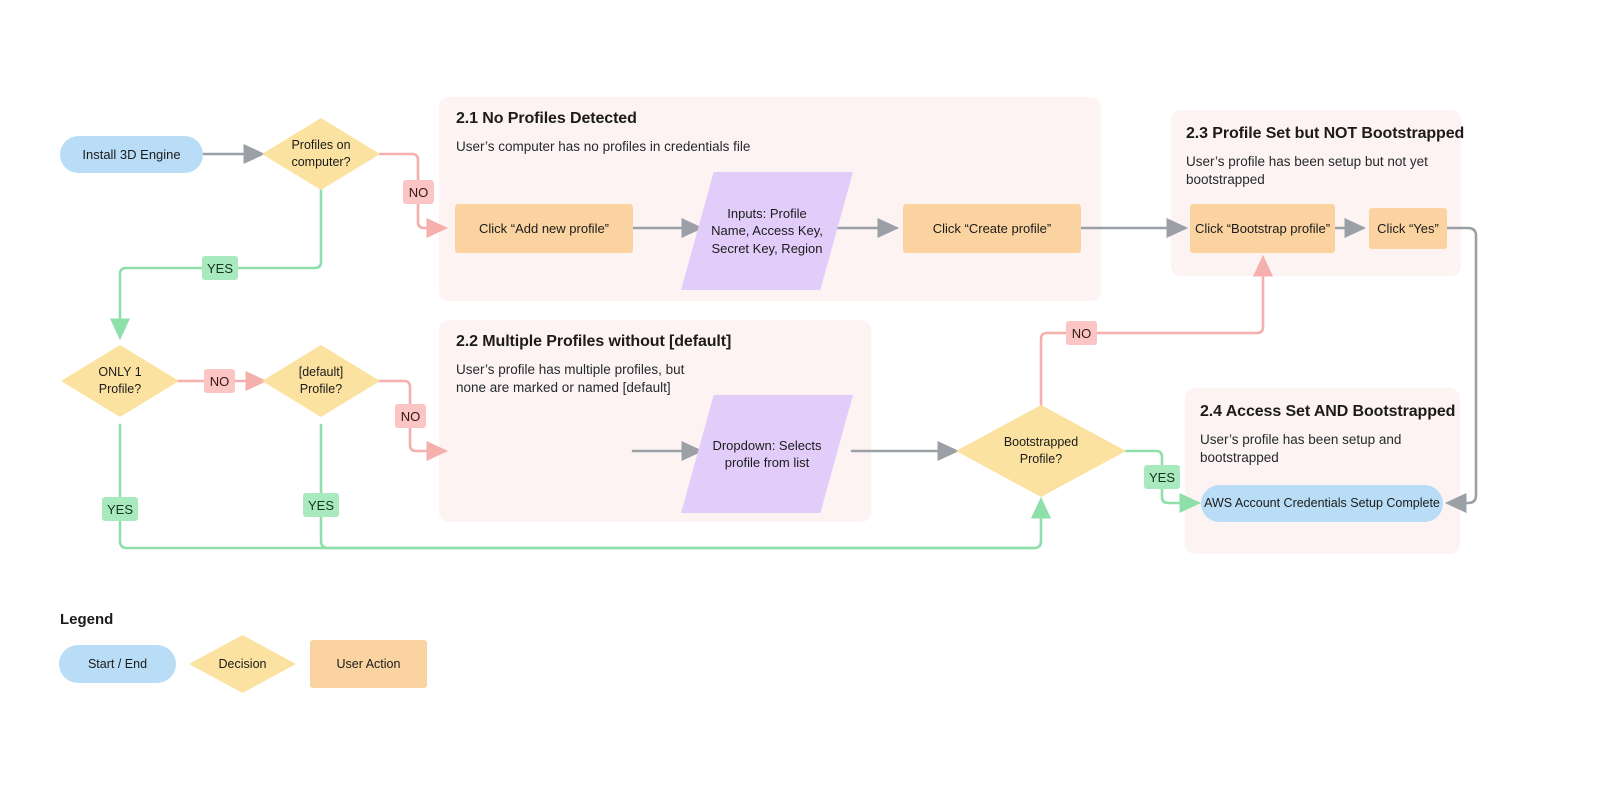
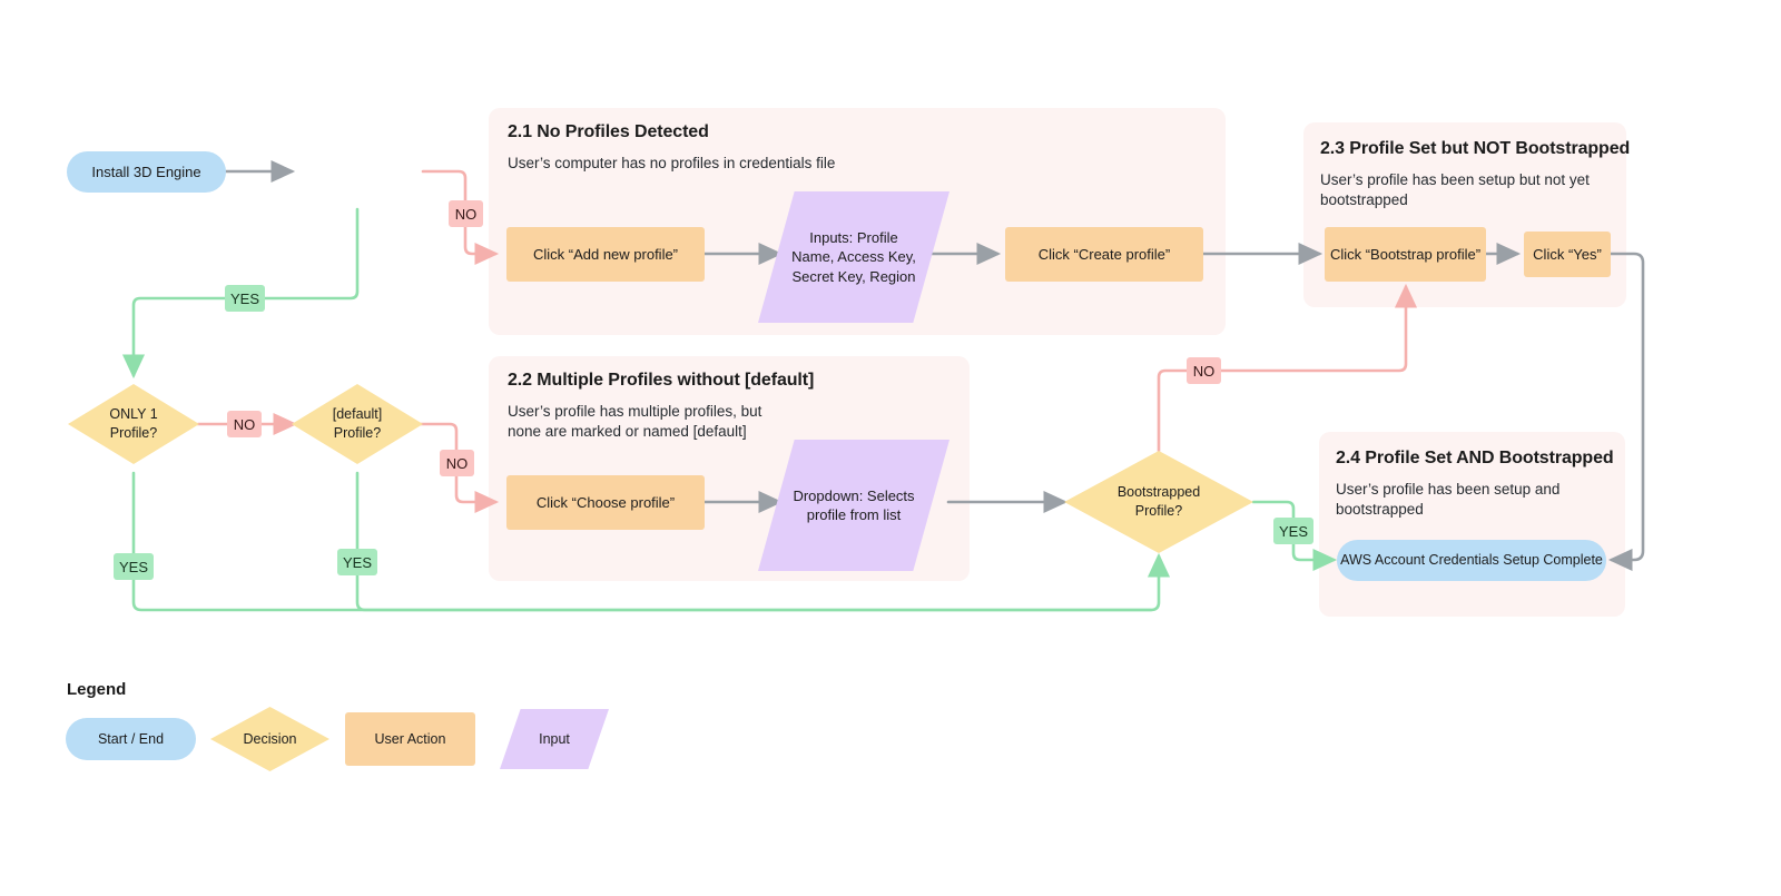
  2.1 No Profiles Detected
  User’s computer has no profiles in credentials file
  2.2 Multiple Profiles without [default]
  User’s profile has multiple profiles, but
  none are marked or named [default]
  2.3 Profile Set but NOT Bootstrapped
  User’s profile has been setup but not yet
  bootstrapped
- 2.4 Access Set AND Bootstrapped
+ 2.4 Profile Set AND Bootstrapped
  User’s profile has been setup and
  bootstrapped
  Install 3D Engine
- Profiles on
- computer?
  ONLY 1
  Profile?
  [default]
  Profile?
  Click “Add new profile”
  Inputs: Profile
  Name, Access Key,
  Secret Key, Region
  Click “Create profile”
+ Click “Choose profile”
  Dropdown: Selects
  profile from list
  Bootstrapped
  Profile?
  Click “Bootstrap profile”
  Click “Yes”
  AWS Account Credentials Setup Complete
  NO
  YES
  NO
  YES
  NO
  YES
  NO
  YES
  Legend
  Start / End
  Decision
  User Action
+ Input
